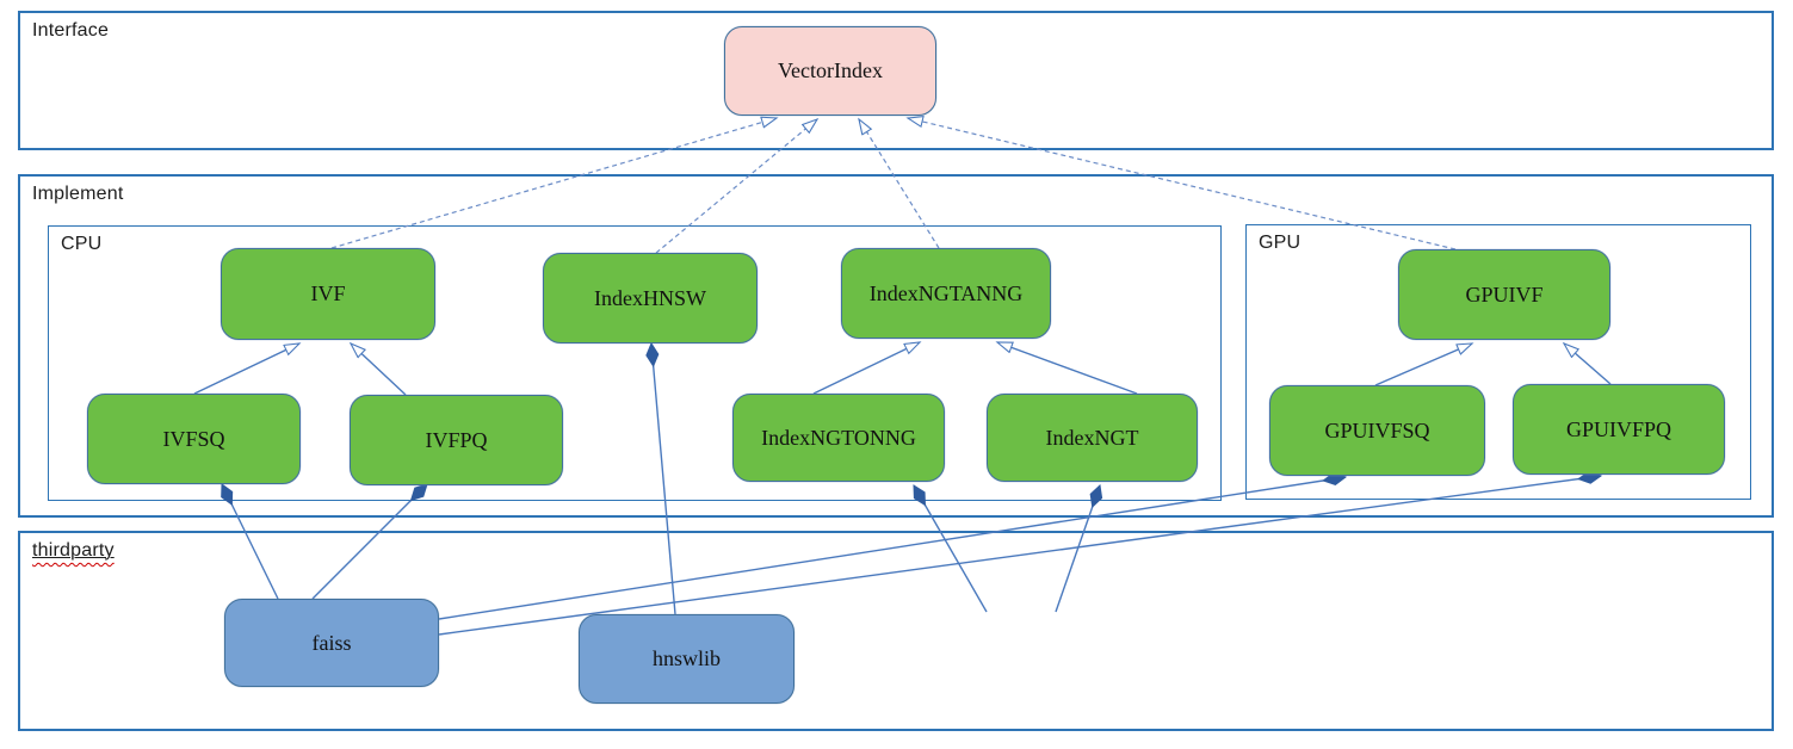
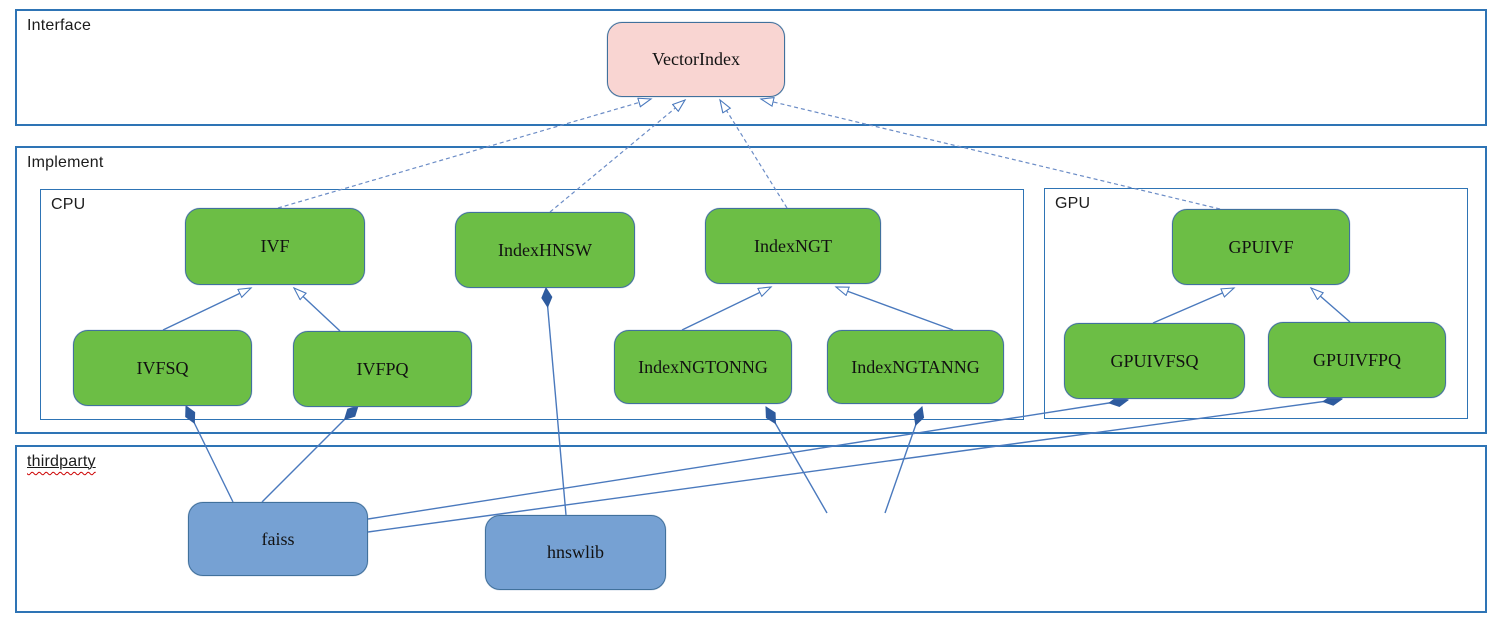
  Interface
  Implement
  CPU
  GPU
  thirdparty
  VectorIndex
  IVF
  IndexHNSW
- IndexNGTANNG
+ IndexNGT
  IVFSQ
  IVFPQ
  IndexNGTONNG
- IndexNGT
+ IndexNGTANNG
  GPUIVF
  GPUIVFSQ
  GPUIVFPQ
  faiss
  hnswlib
